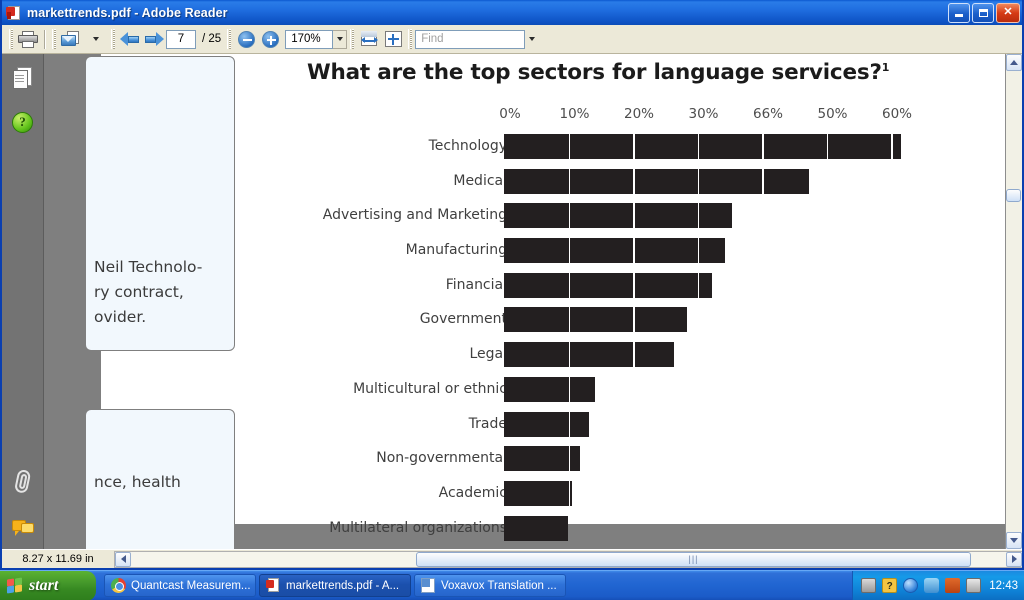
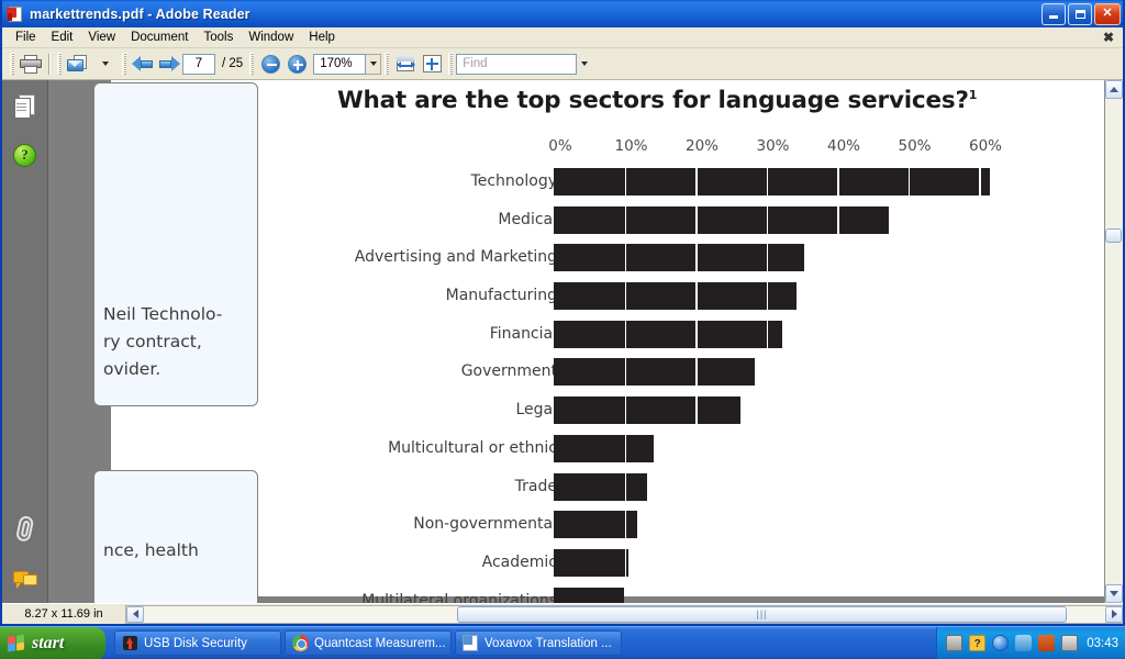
  markettrends.pdf - Adobe Reader
  ✕
+ File
+ Edit
+ View
+ Document
+ Tools
+ Window
+ Help
+ ✖
  7
  / 25
  170%
  Find
  ?
  Neil Technolo-
  ry contract,
  ovider.
  nce, health
  What are the top sectors for language services?1
  0%
  10%
  20%
  30%
- 66%
+ 40%
  50%
  60%
  Technology
  Medica
  Advertising and Marketing
  Manufacturing
  Financia
  Governmen
  Lega
  Multicultural or ethni
  Trade
  Non-governmenta
  Academi
  Multilateral organization
  8.27 x 11.69 in
  |||
  start
+ USB Disk Security
  Quantcast Measurem...
- markettrends.pdf - A...
  Voxavox Translation ...
  ?
- 12:43
+ 03:43
